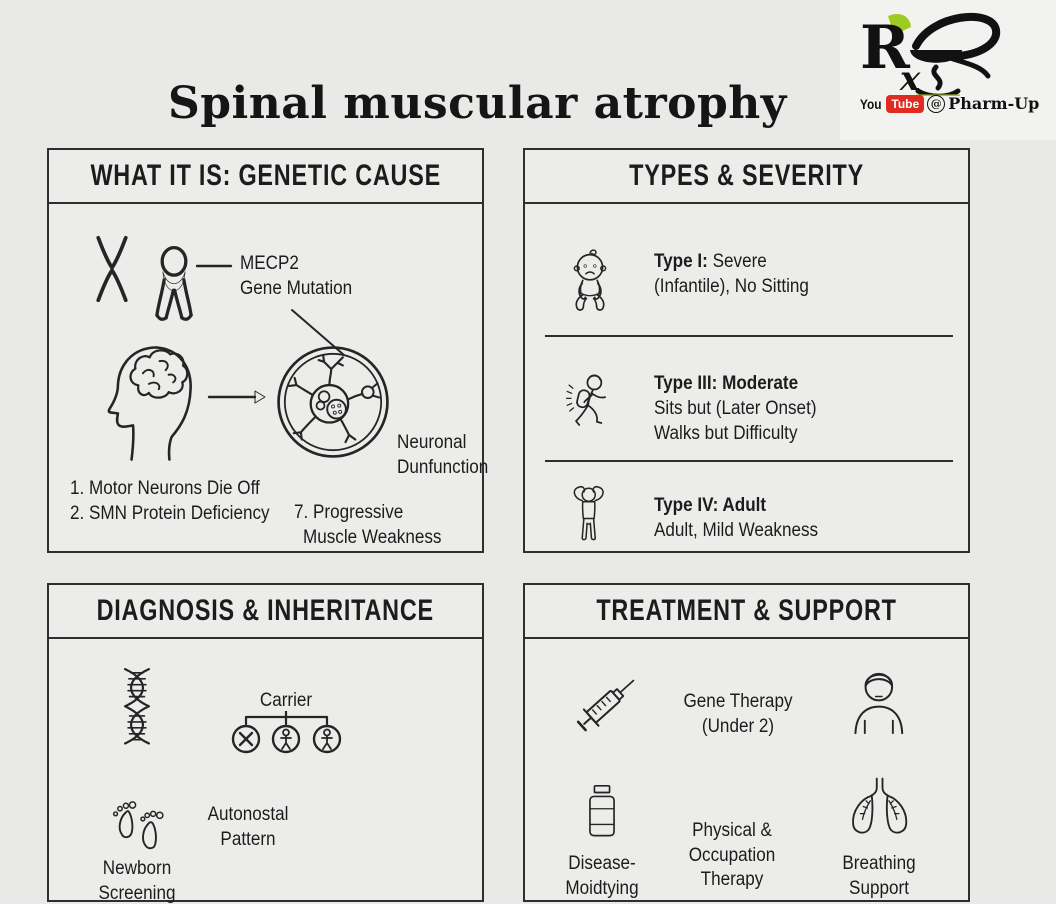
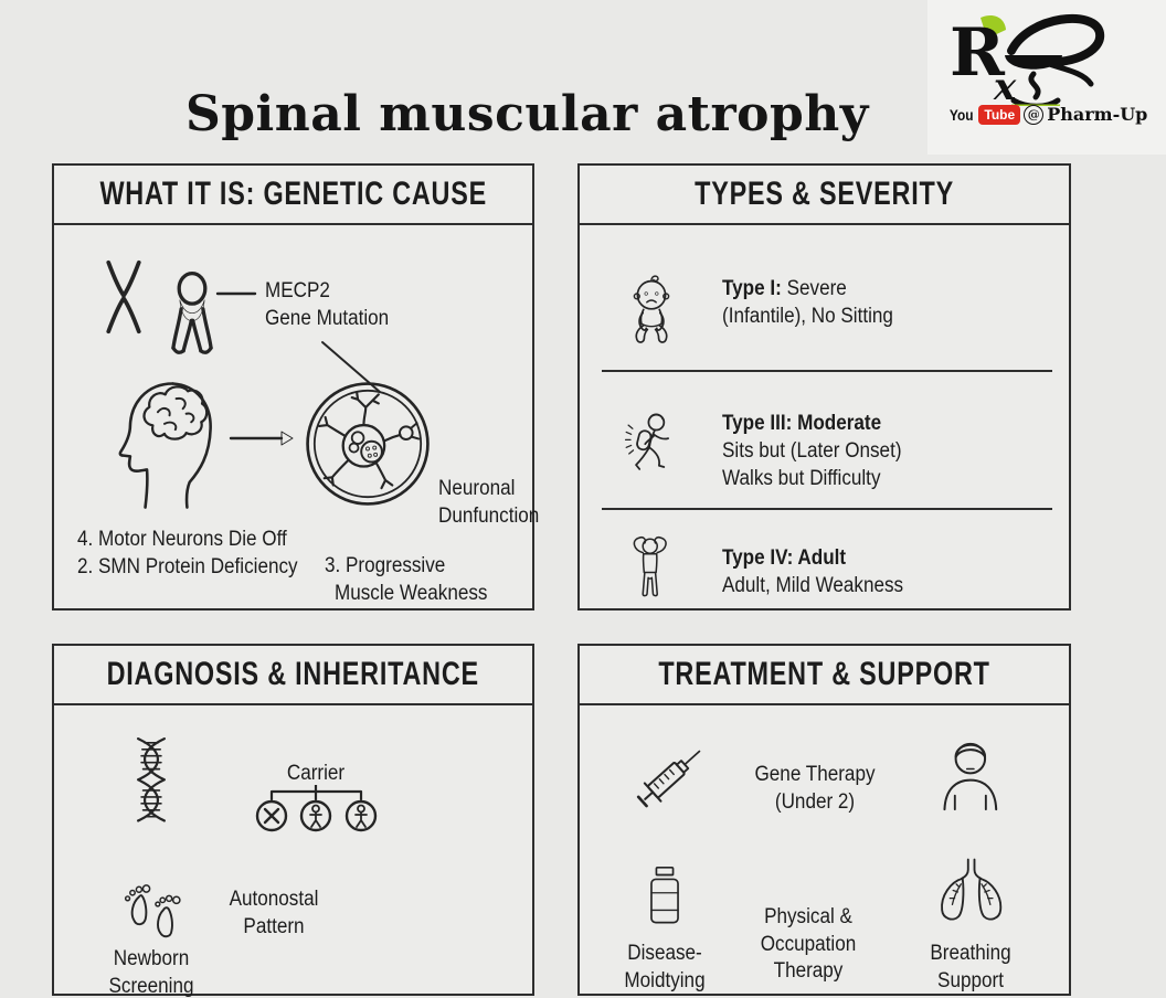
  Spinal muscular atrophy
  R
  x
  You
  Tube
  @
  Pharm-Up
  WHAT IT IS: GENETIC CAUSE
  MECP2
  Gene Mutation
  Neuronal
  Dunfunction
- 1. Motor Neurons Die Off
+ 4. Motor Neurons Die Off
  2. SMN Protein Deficiency
- 7. Progressive
+ 3. Progressive
  Muscle Weakness
  TYPES & SEVERITY
  Type I: Severe
  (Infantile), No Sitting
  Type III: Moderate
  Sits but (Later Onset)
  Walks but Difficulty
  Type IV: Adult
  Adult, Mild Weakness
  DIAGNOSIS & INHERITANCE
  Carrier
  Newborn
  Screening
  Autonostal
  Pattern
  TREATMENT & SUPPORT
  Gene Therapy
  (Under 2)
  Disease-Moidtying
  Physical &
  Occupation
  Therapy
  Breathing
  Support
